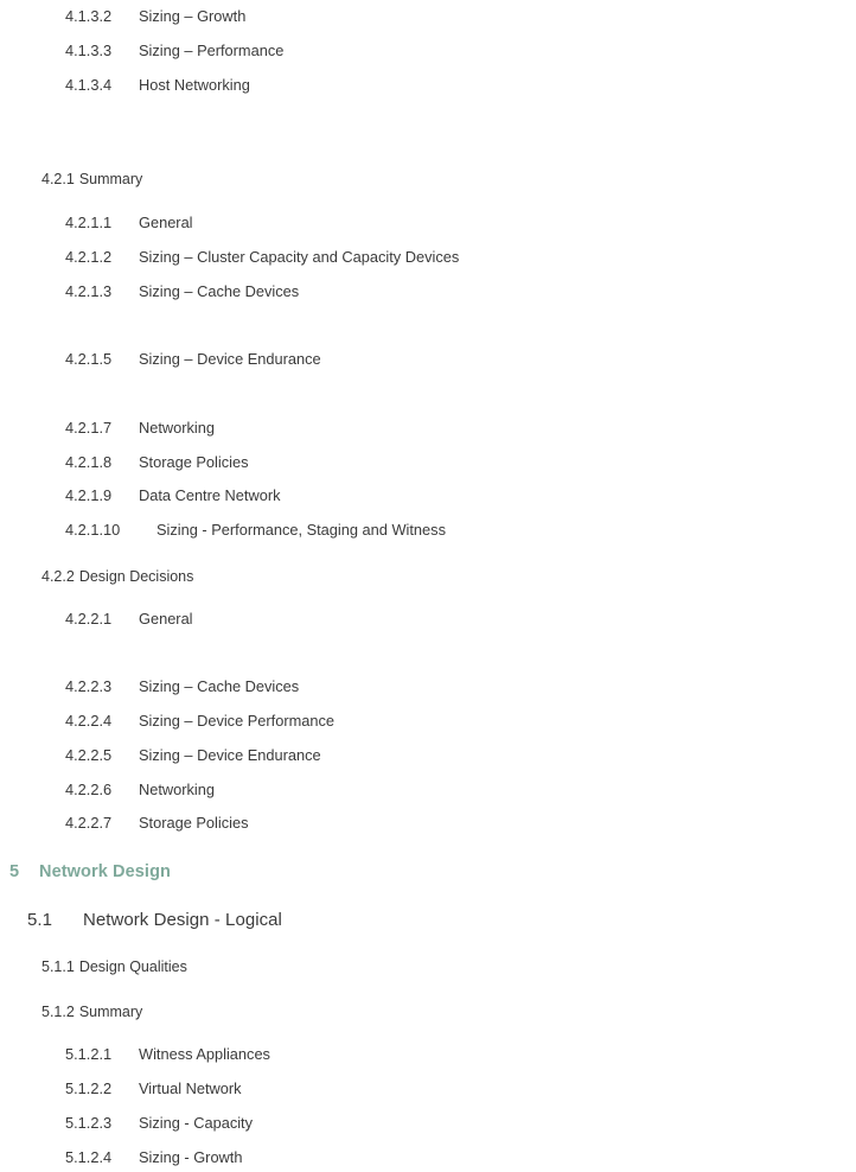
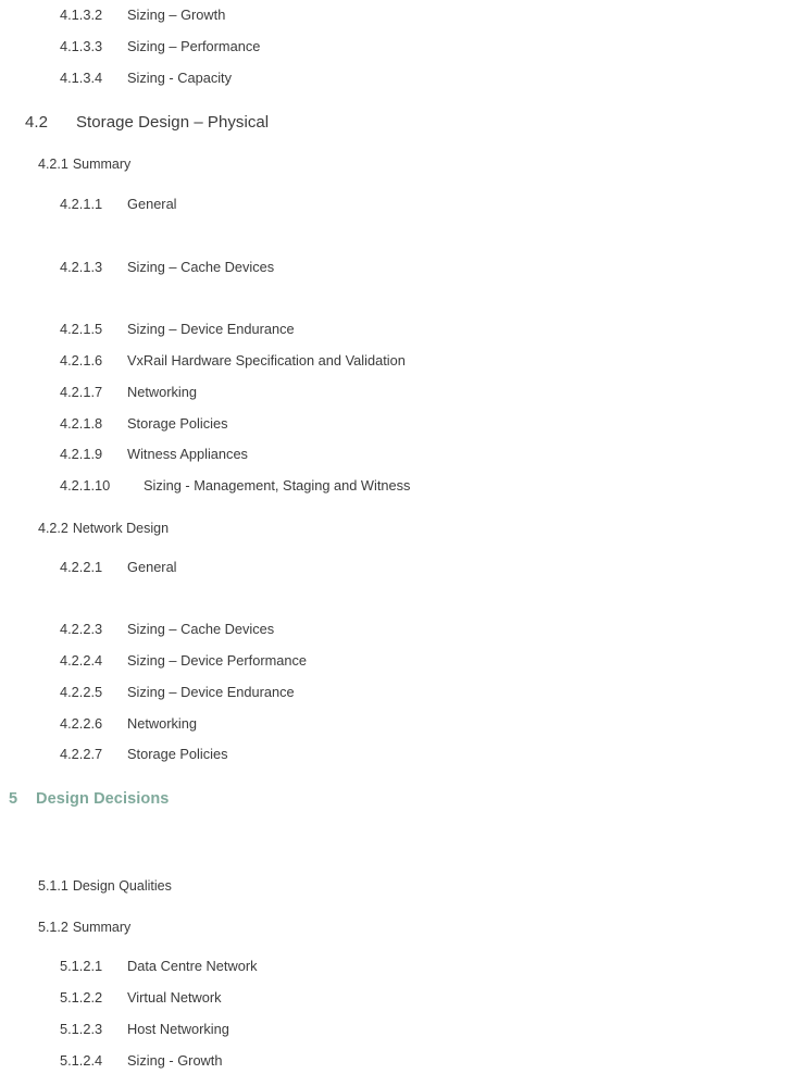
  4.1.3.2 Sizing – Growth
  4.1.3.3 Sizing – Performance
- 4.1.3.4 Host Networking
+ 4.1.3.4 Sizing - Capacity
+ 4.2 Storage Design – Physical
  4.2.1 Summary
  4.2.1.1 General
- 4.2.1.2 Sizing – Cluster Capacity and Capacity Devices
  4.2.1.3 Sizing – Cache Devices
  4.2.1.5 Sizing – Device Endurance
+ 4.2.1.6 VxRail Hardware Specification and Validation
  4.2.1.7 Networking
  4.2.1.8 Storage Policies
- 4.2.1.9 Data Centre Network
+ 4.2.1.9 Witness Appliances
- 4.2.1.10 Sizing - Performance, Staging and Witness
+ 4.2.1.10 Sizing - Management, Staging and Witness
- 4.2.2 Design Decisions
+ 4.2.2 Network Design
  4.2.2.1 General
  4.2.2.3 Sizing – Cache Devices
  4.2.2.4 Sizing – Device Performance
  4.2.2.5 Sizing – Device Endurance
  4.2.2.6 Networking
  4.2.2.7 Storage Policies
- 5 Network Design
+ 5 Design Decisions
- 5.1 Network Design - Logical
  5.1.1 Design Qualities
  5.1.2 Summary
- 5.1.2.1 Witness Appliances
+ 5.1.2.1 Data Centre Network
  5.1.2.2 Virtual Network
- 5.1.2.3 Sizing - Capacity
+ 5.1.2.3 Host Networking
  5.1.2.4 Sizing - Growth
